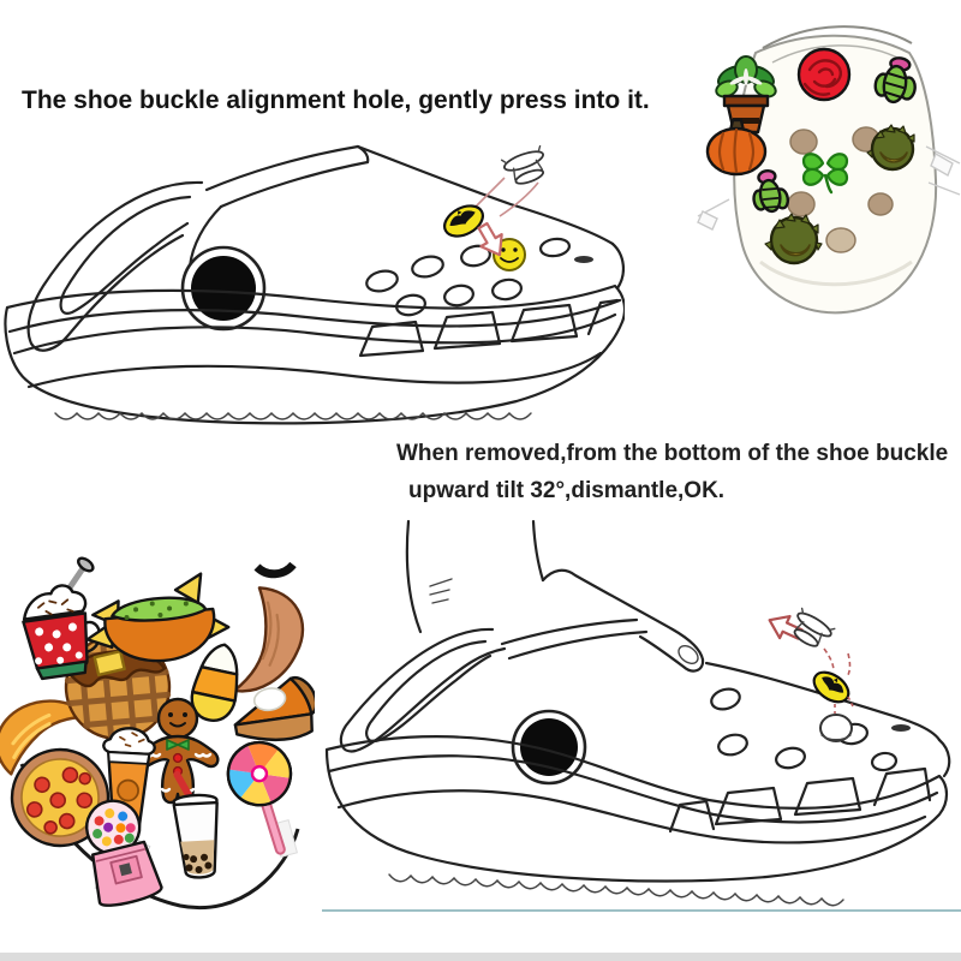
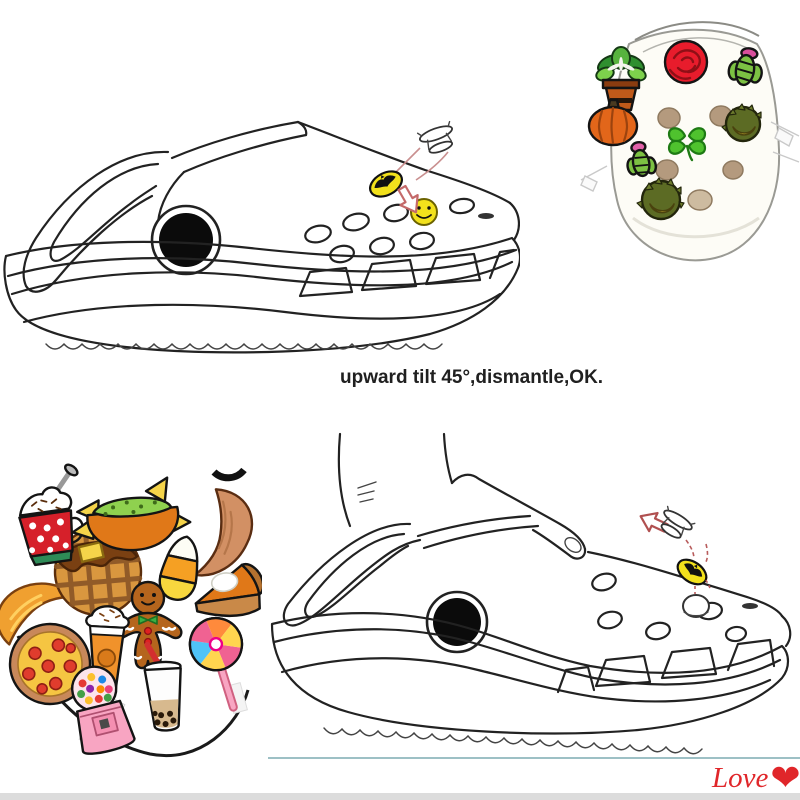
- The shoe buckle alignment hole, gently press into it.
- When removed,from the bottom of the shoe buckle
- upward tilt 32°,dismantle,OK.
+ upward tilt 45°,dismantle,OK.
+ Love
+ ❤
